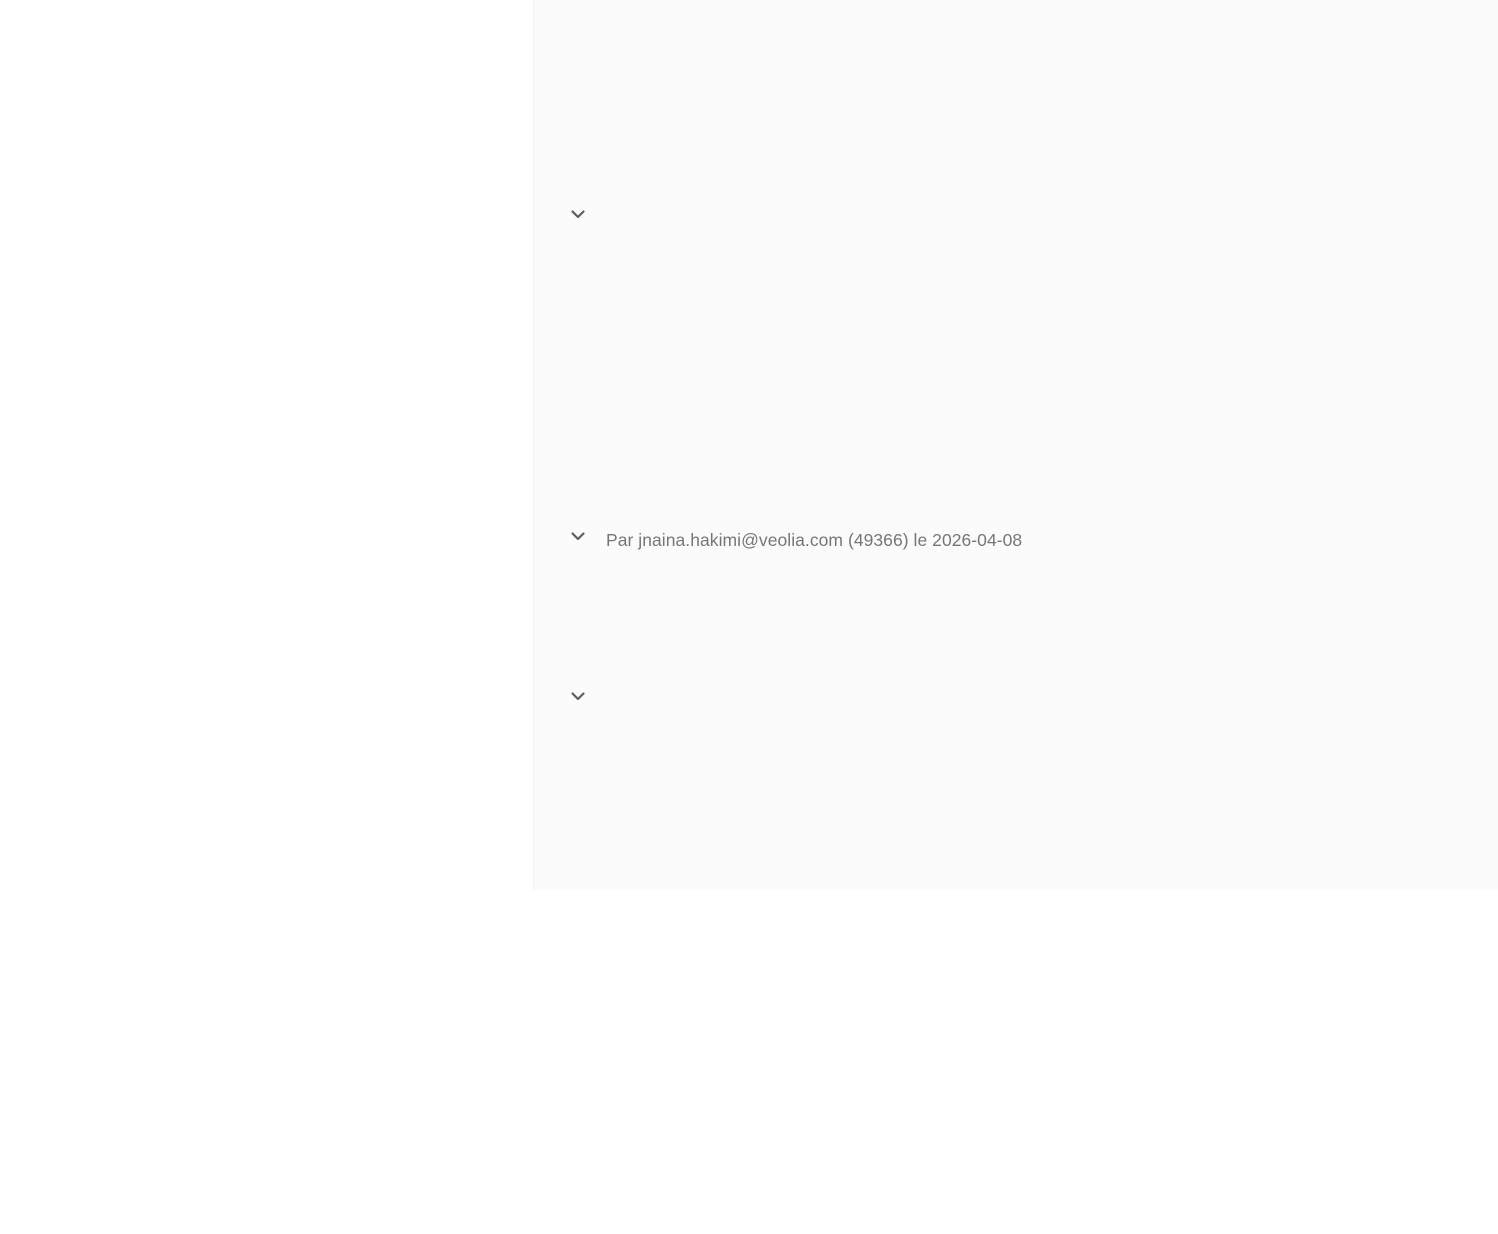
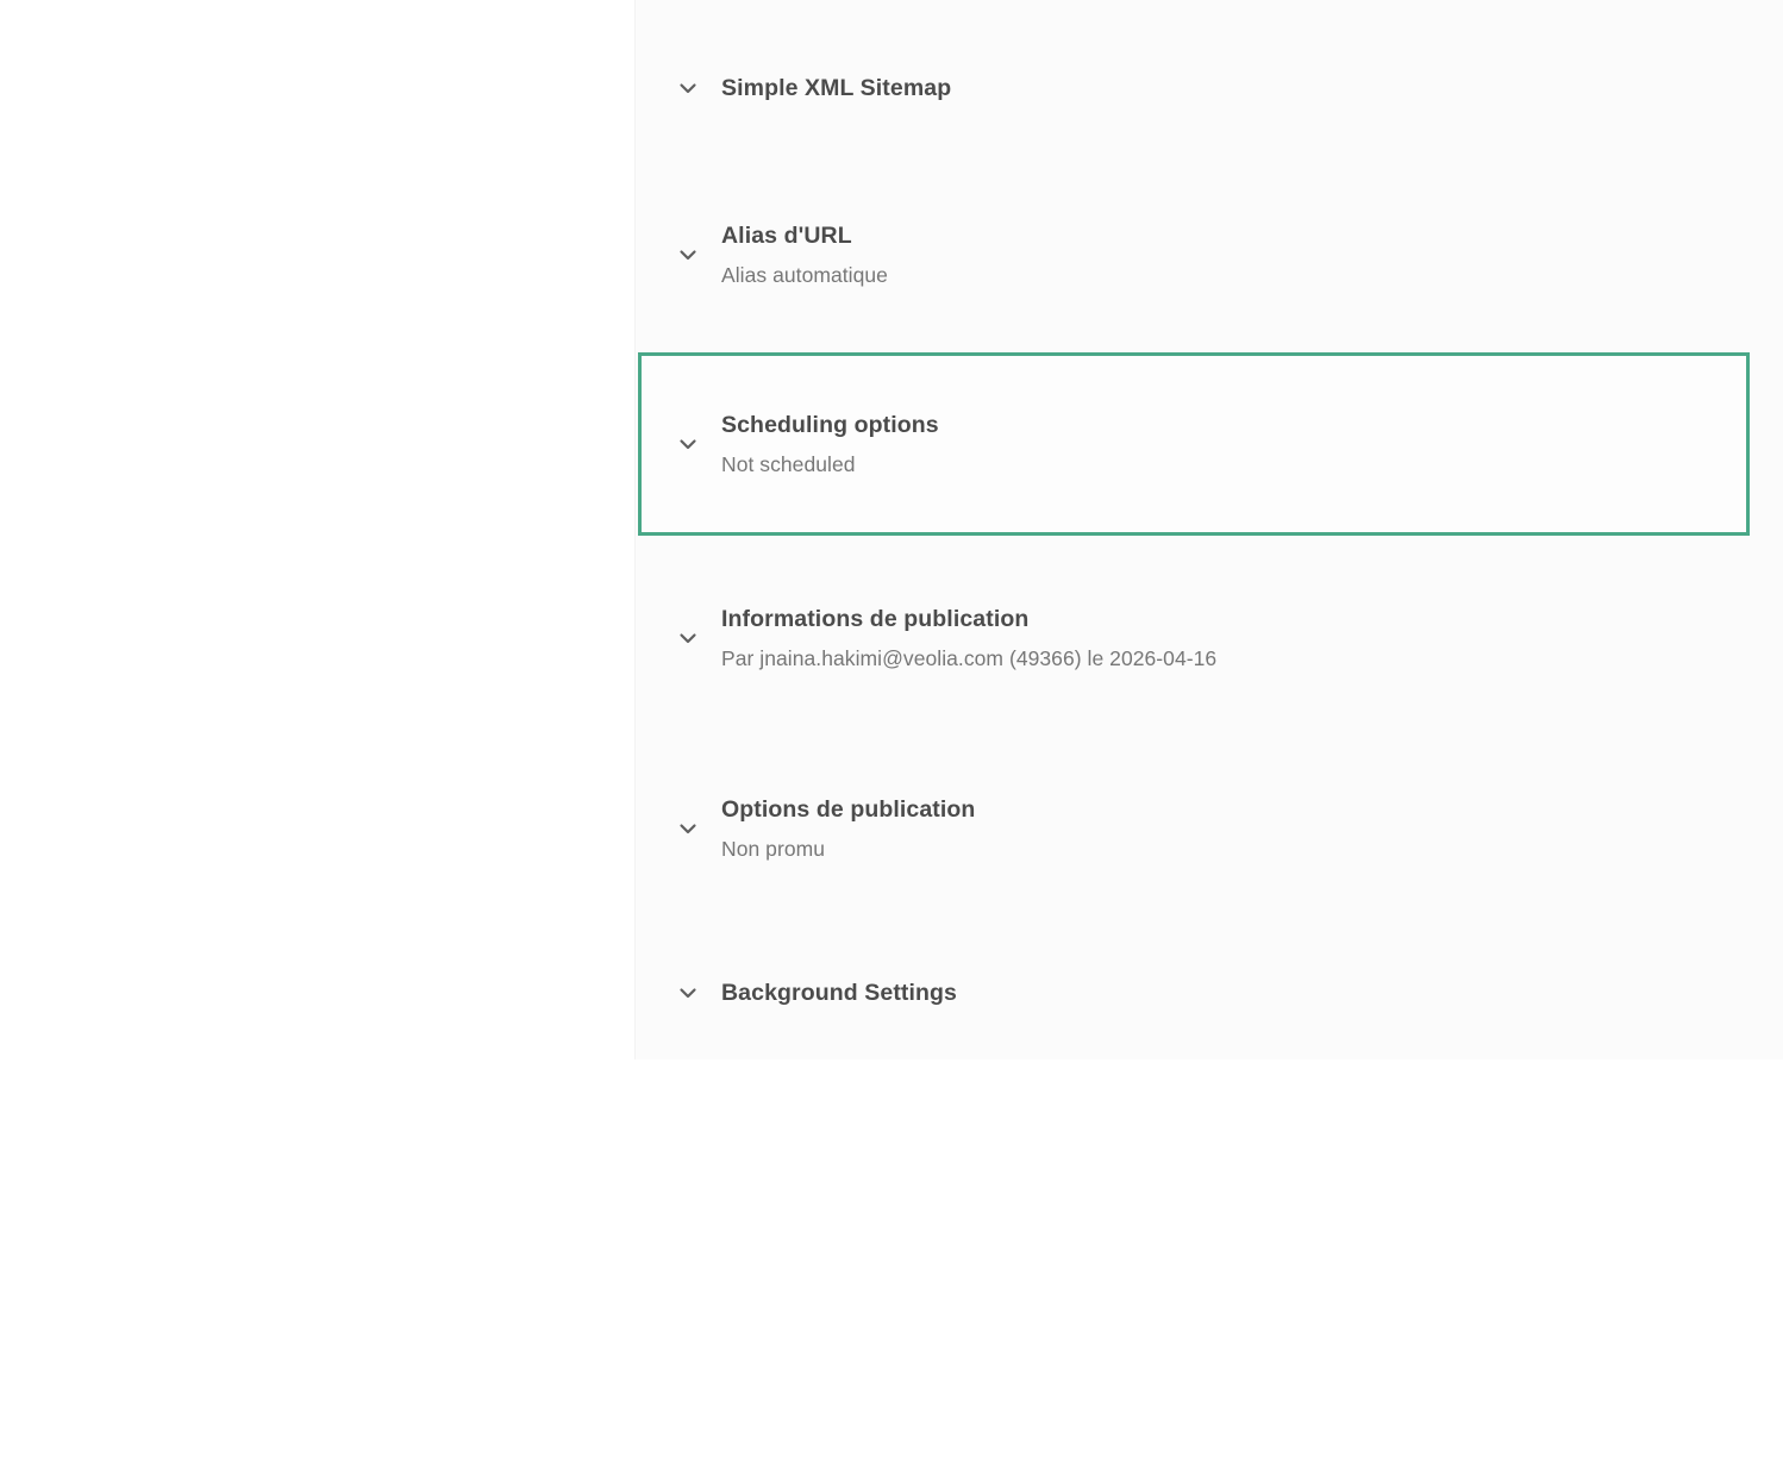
+ Simple XML Sitemap
+ Alias d'URL
+ Alias automatique
+ Scheduling options
+ Not scheduled
+ Informations de publication
- Par jnaina.hakimi@veolia.com (49366) le 2026-04-08
+ Par jnaina.hakimi@veolia.com (49366) le 2026-04-16
+ Options de publication
+ Non promu
+ Background Settings
